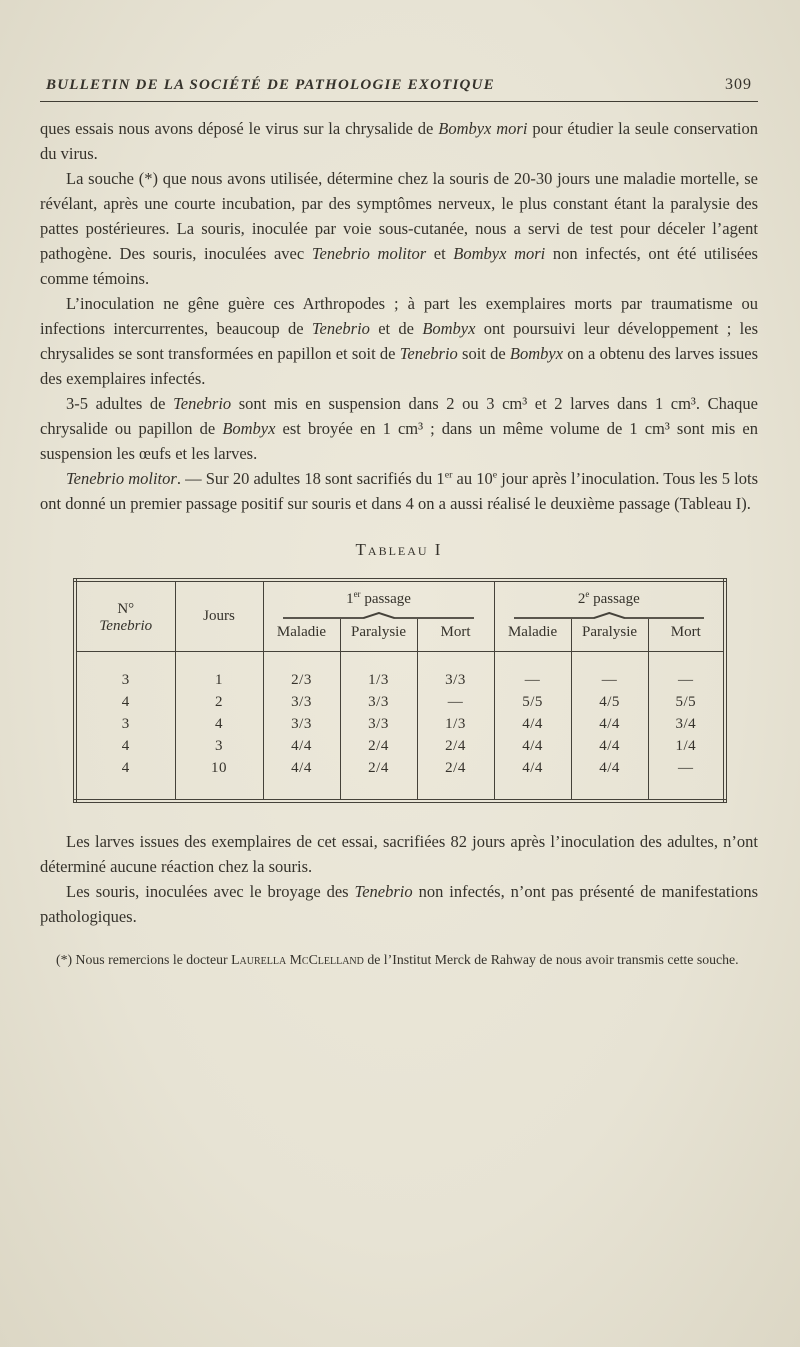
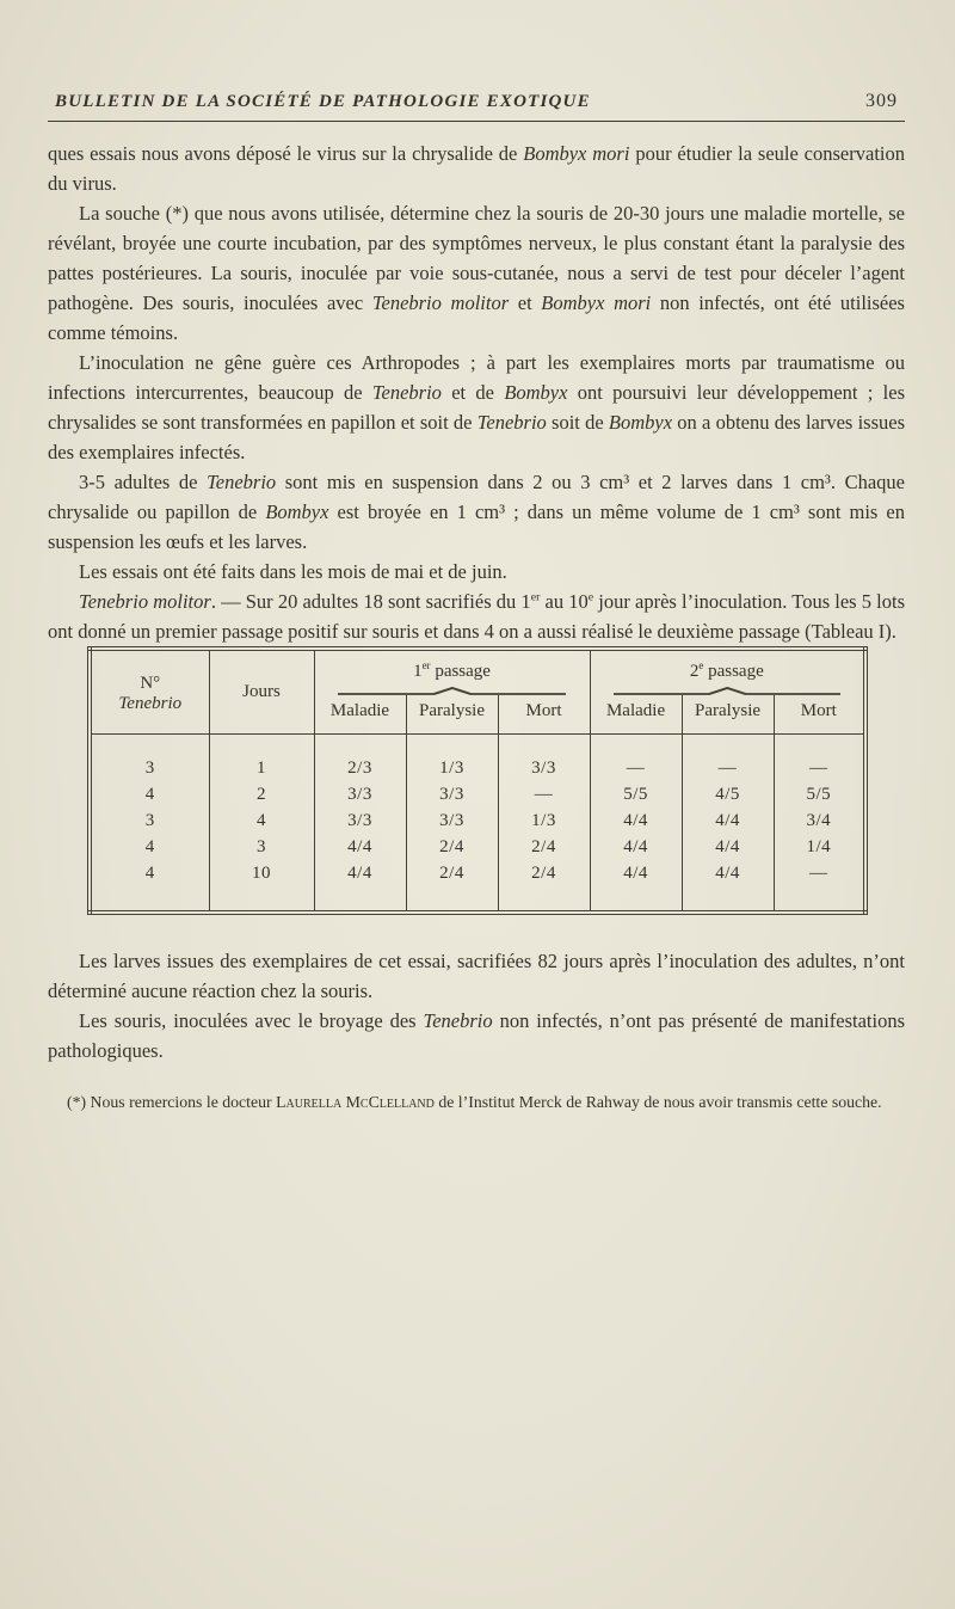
  BULLETIN DE LA SOCIÉTÉ DE PATHOLOGIE EXOTIQUE
  309
  ques essais nous avons déposé le virus sur la chrysalide de Bombyx mori pour étudier la seule conservation du virus.
- La souche (*) que nous avons utilisée, détermine chez la souris de 20-30 jours une maladie mortelle, se révélant, après une courte incubation, par des symptômes nerveux, le plus constant étant la paralysie des pattes postérieures. La souris, inoculée par voie sous-cutanée, nous a servi de test pour déceler l’agent pathogène. Des souris, inoculées avec Tenebrio molitor et Bombyx mori non infectés, ont été utilisées comme témoins.
+ La souche (*) que nous avons utilisée, détermine chez la souris de 20-30 jours une maladie mortelle, se révélant, broyée une courte incubation, par des symptômes nerveux, le plus constant étant la paralysie des pattes postérieures. La souris, inoculée par voie sous-cutanée, nous a servi de test pour déceler l’agent pathogène. Des souris, inoculées avec Tenebrio molitor et Bombyx mori non infectés, ont été utilisées comme témoins.
  L’inoculation ne gêne guère ces Arthropodes ; à part les exemplaires morts par traumatisme ou infections intercurrentes, beaucoup de Tenebrio et de Bombyx ont poursuivi leur développement ; les chrysalides se sont transformées en papillon et soit de Tenebrio soit de Bombyx on a obtenu des larves issues des exemplaires infectés.
  3-5 adultes de Tenebrio sont mis en suspension dans 2 ou 3 cm³ et 2 larves dans 1 cm³. Chaque chrysalide ou papillon de Bombyx est broyée en 1 cm³ ; dans un même volume de 1 cm³ sont mis en suspension les œufs et les larves.
+ Les essais ont été faits dans les mois de mai et de juin.
  Tenebrio molitor. — Sur 20 adultes 18 sont sacrifiés du 1er au 10e jour après l’inoculation. Tous les 5 lots ont donné un premier passage positif sur souris et dans 4 on a aussi réalisé le deuxième passage (Tableau I).
- Tableau I
  N° Tenebrio	Jours	1er passage	2e passage
  Maladie	Paralysie	Mort	Maladie	Paralysie	Mort
  3	1	2/3	1/3	3/3	—	—	—
  4	2	3/3	3/3	—	5/5	4/5	5/5
  3	4	3/3	3/3	1/3	4/4	4/4	3/4
  4	3	4/4	2/4	2/4	4/4	4/4	1/4
  4	10	4/4	2/4	2/4	4/4	4/4	—
  Les larves issues des exemplaires de cet essai, sacrifiées 82 jours après l’inoculation des adultes, n’ont déterminé aucune réaction chez la souris.
  Les souris, inoculées avec le broyage des Tenebrio non infectés, n’ont pas présenté de manifestations pathologiques.
  (*) Nous remercions le docteur Laurella McClelland de l’Institut Merck de Rahway de nous avoir transmis cette souche.
